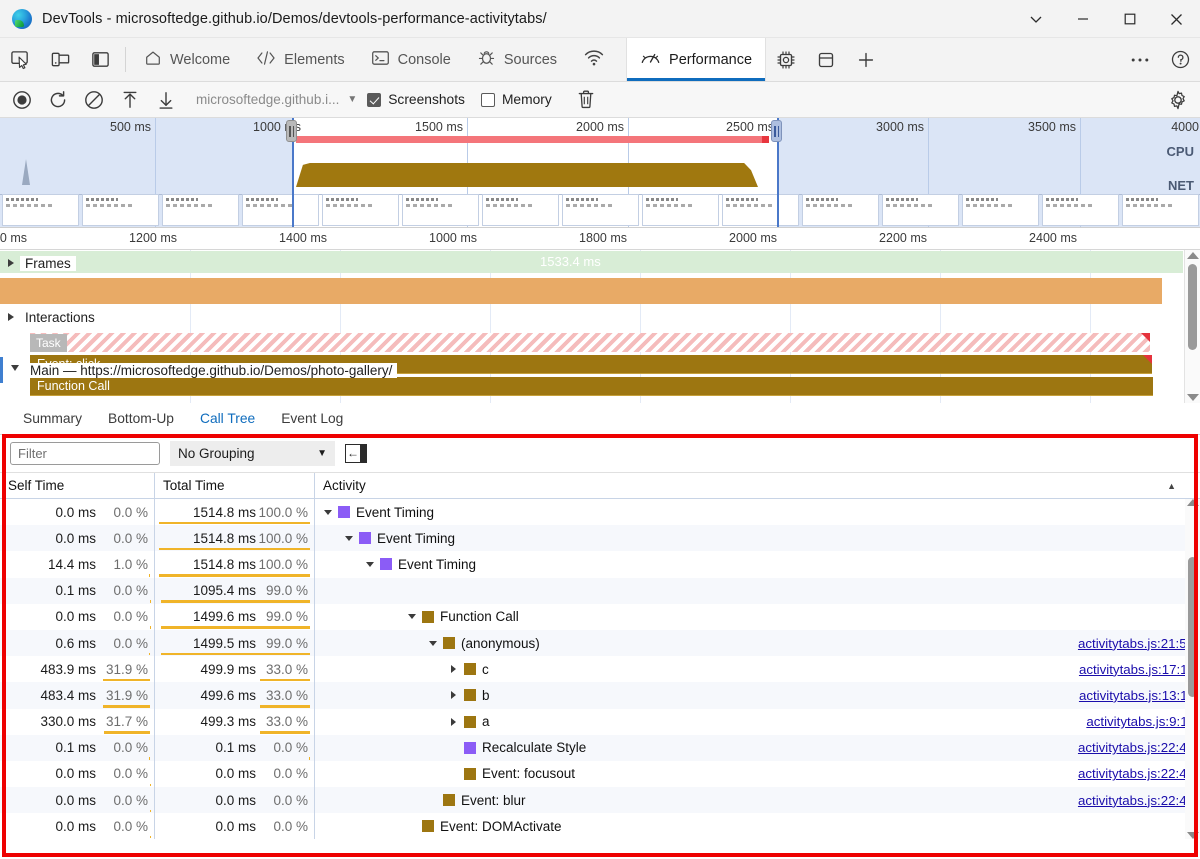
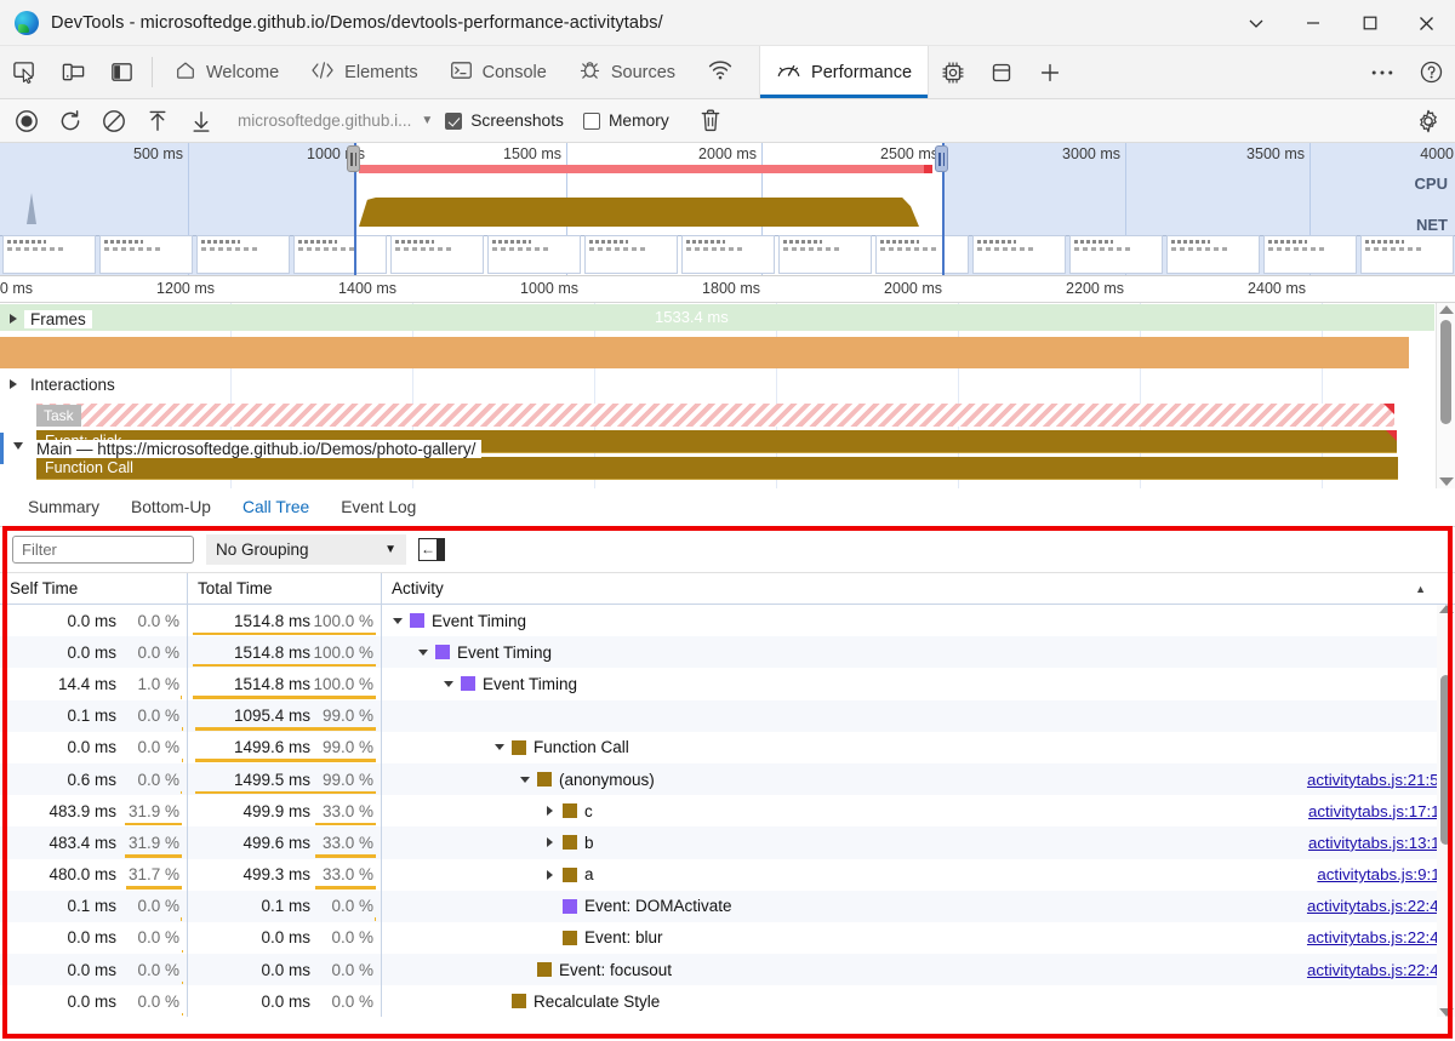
  DevTools - microsoftedge.github.io/Demos/devtools-performance-activitytabs/
  Welcome
  Elements
  Console
  Sources
  Performance
  microsoftedge.github.i...
  ▼
  Screenshots
  Memory
  500 ms
  1000s
  1500 ms
  2000 ms
  2500 m
  3000 ms
  3500 ms
  4000
  CPU
  NET
  0 ms
  1200 ms
  1400 ms
  1000 ms
  1800 ms
  2000 ms
  2200 ms
  2400 ms
  1533.4 ms
  Frames
  Interactions
  Main — https://microsoftedge.github.io/Demos/photo-gallery/
  Task
  Function Call
  Summary
  Bottom-Up
  Call Tree
  Event Log
  Filter
  No Grouping
  ▼
  Self Time
  Total Time
  Activity
  ▲
  0.0 ms
  0.0 %
  1514.8 ms
  100.0 %
  Event Timing
  0.0 ms
  0.0 %
  1514.8 ms
  100.0 %
  Event Timing
  14.4 ms
  1.0 %
  1514.8 ms
  100.0 %
  Event Timing
  0.1 ms
  0.0 %
  1095.4 ms
  99.0 %
  0.0 ms
  0.0 %
  1499.6 ms
  99.0 %
  Function Call
  0.6 ms
  0.0 %
  1499.5 ms
  99.0 %
  (anonymous)
  activitytabs.js:21:5
  483.9 ms
  31.9 %
  499.9 ms
  33.0 %
  c
  activitytabs.js:17:1
  483.4 ms
  31.9 %
  499.6 ms
  33.0 %
  b
  activitytabs.js:13:1
- 330.0 ms
+ 480.0 ms
  31.7 %
  499.3 ms
  33.0 %
  a
  activitytabs.js:9:1
  0.1 ms
  0.0 %
  0.1 ms
  0.0 %
- Recalculate Style
+ Event: DOMActivate
  activitytabs.js:22:4
  0.0 ms
  0.0 %
  0.0 ms
  0.0 %
- Event: focusout
+ Event: blur
  activitytabs.js:22:4
  0.0 ms
  0.0 %
  0.0 ms
  0.0 %
- Event: blur
+ Event: focusout
  activitytabs.js:22:4
  0.0 ms
  0.0 %
  0.0 ms
  0.0 %
- Event: DOMActivate
+ Recalculate Style
